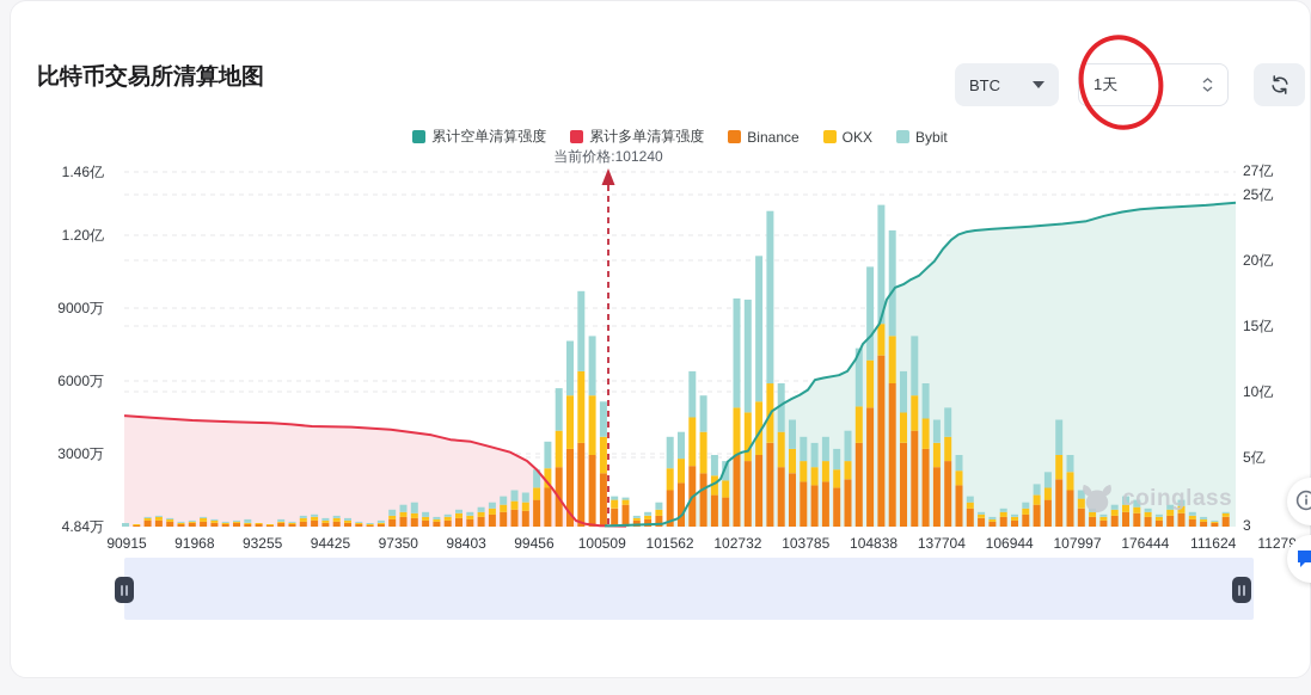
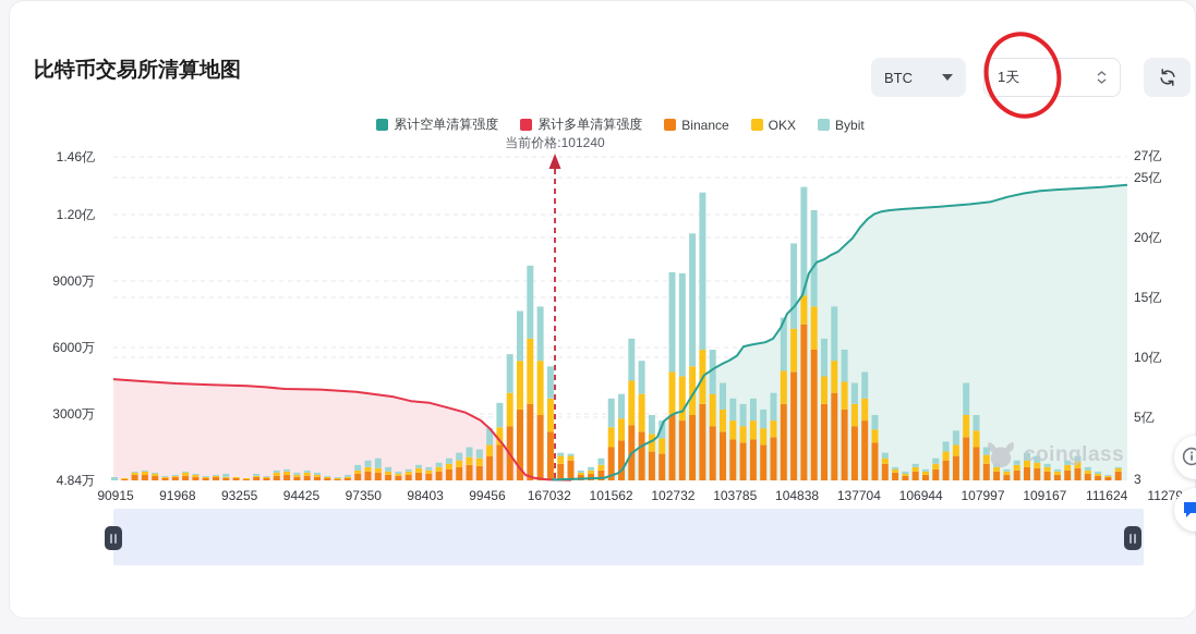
  比特币交易所清算地图
  BTC
  1天
  累计空单清算强度
  累计多单清算强度
  Binance
  OKX
  Bybit
  当前价格:101240
  1.46亿
  1.20亿
  9000万
  6000万
  3000万
  4.84万
  27亿
  25亿
  20亿
  15亿
  10亿
  5亿
  3
  90915
  91968
  93255
  94425
  97350
  98403
  99456
- 100509
+ 167032
  101562
  102732
  103785
  104838
  137704
  106944
  107997
- 176444
+ 109167
  111624
  coinglass
